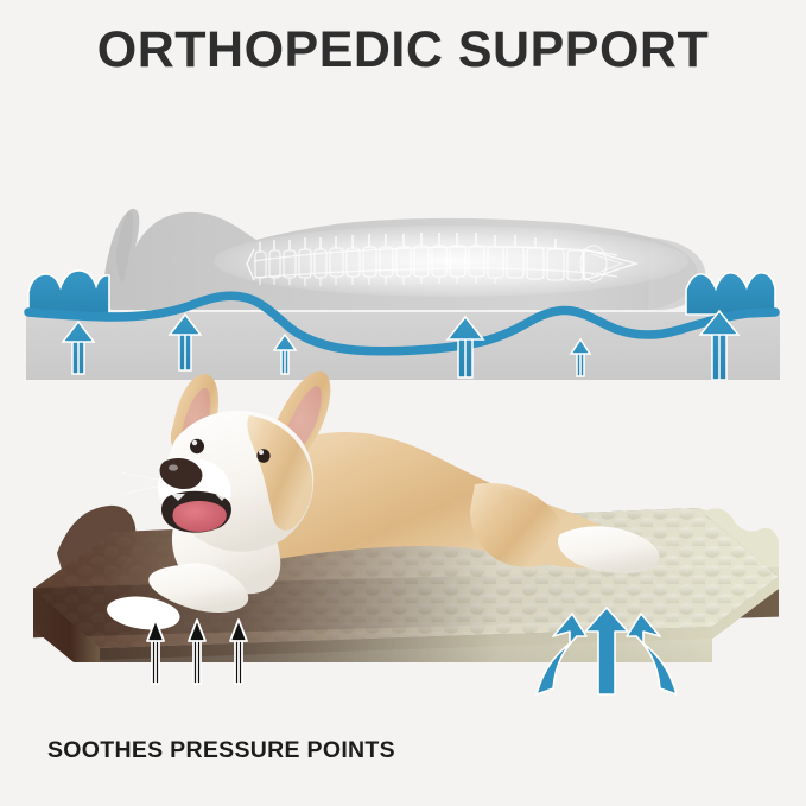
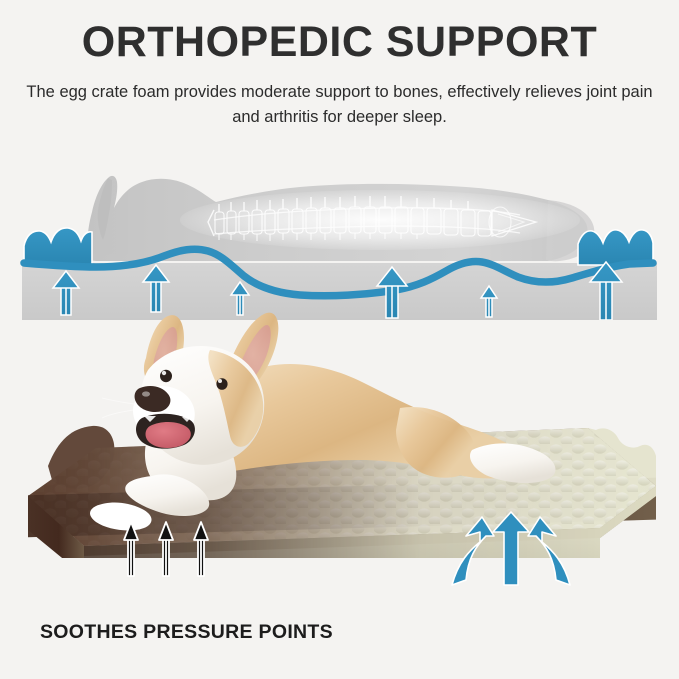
  ORTHOPEDIC SUPPORT
+ The egg crate foam provides moderate support to bones, effectively relieves joint pain and arthritis for deeper sleep.
  SOOTHES PRESSURE POINTS
